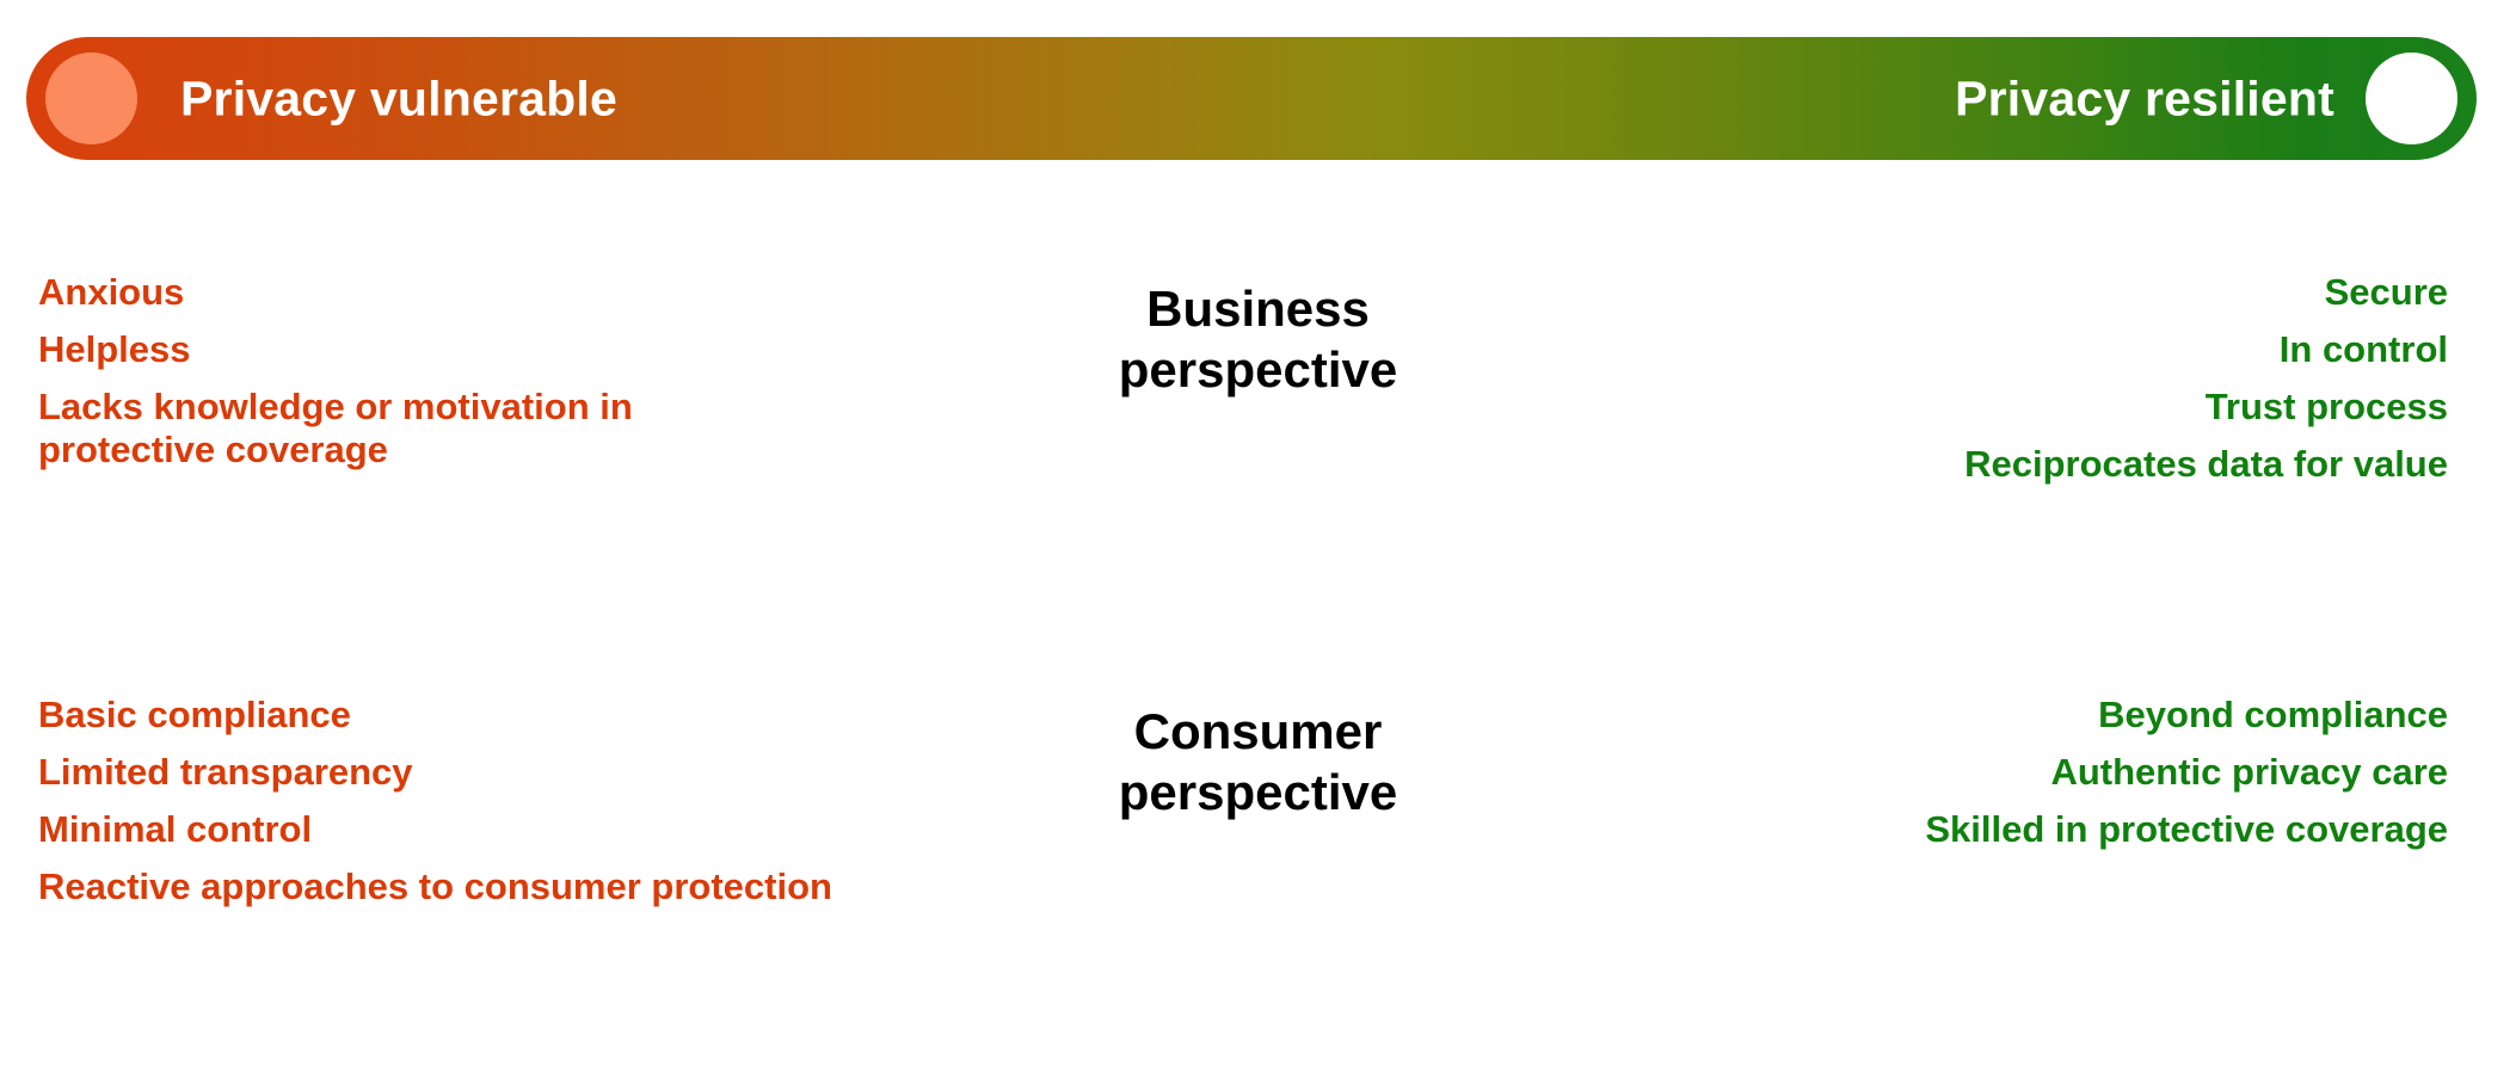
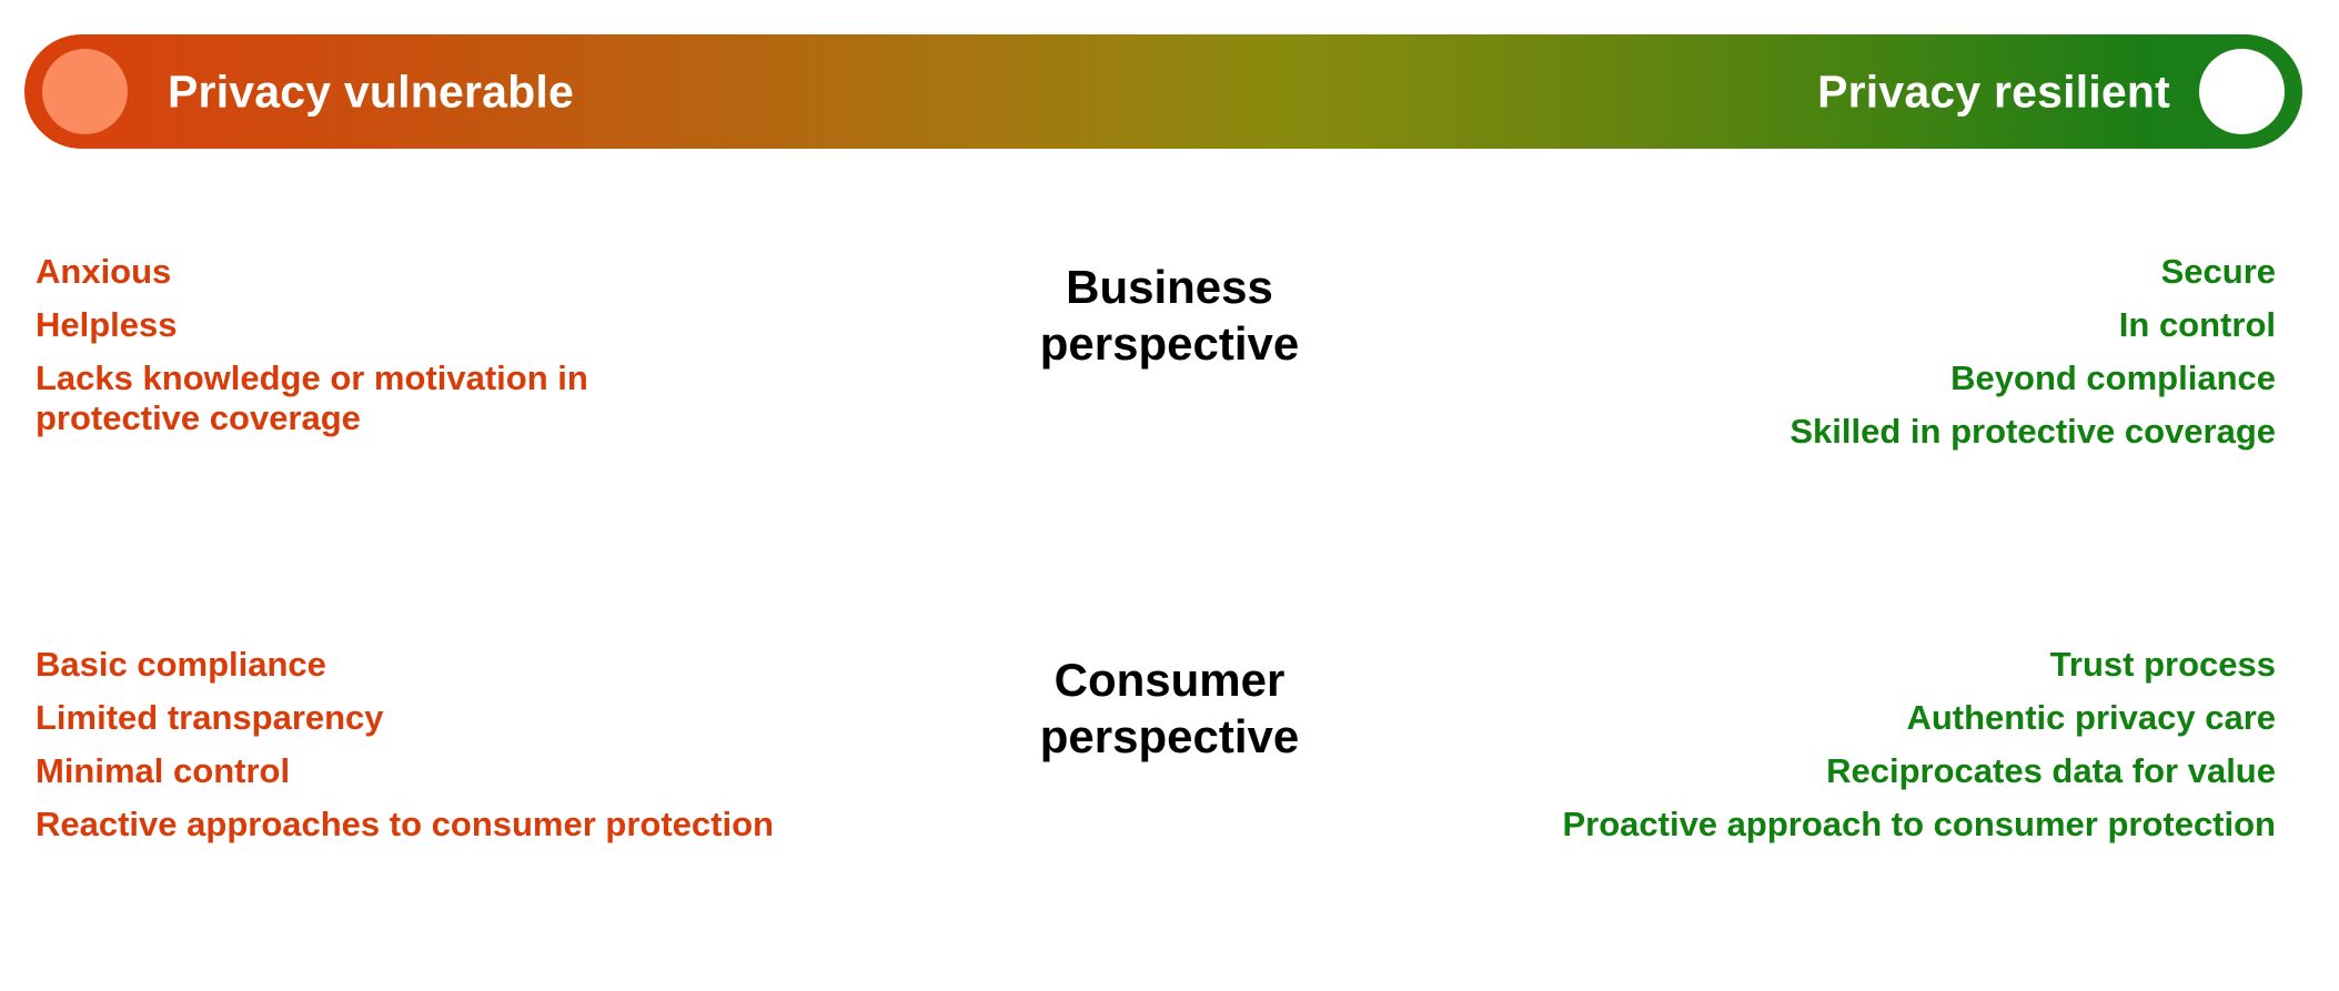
  Privacy vulnerable
  Privacy resilient
  Anxious
  Helpless
  Lacks knowledge or motivation in protective coverage
  Business
  perspective
  Secure
  In control
- Trust process
+ Beyond compliance
- Reciprocates data for value
+ Skilled in protective coverage
  Basic compliance
  Limited transparency
  Minimal control
  Reactive approaches to consumer protection
  Consumer
  perspective
- Beyond compliance
+ Trust process
  Authentic privacy care
- Skilled in protective coverage
+ Reciprocates data for value
+ Proactive approach to consumer protection
